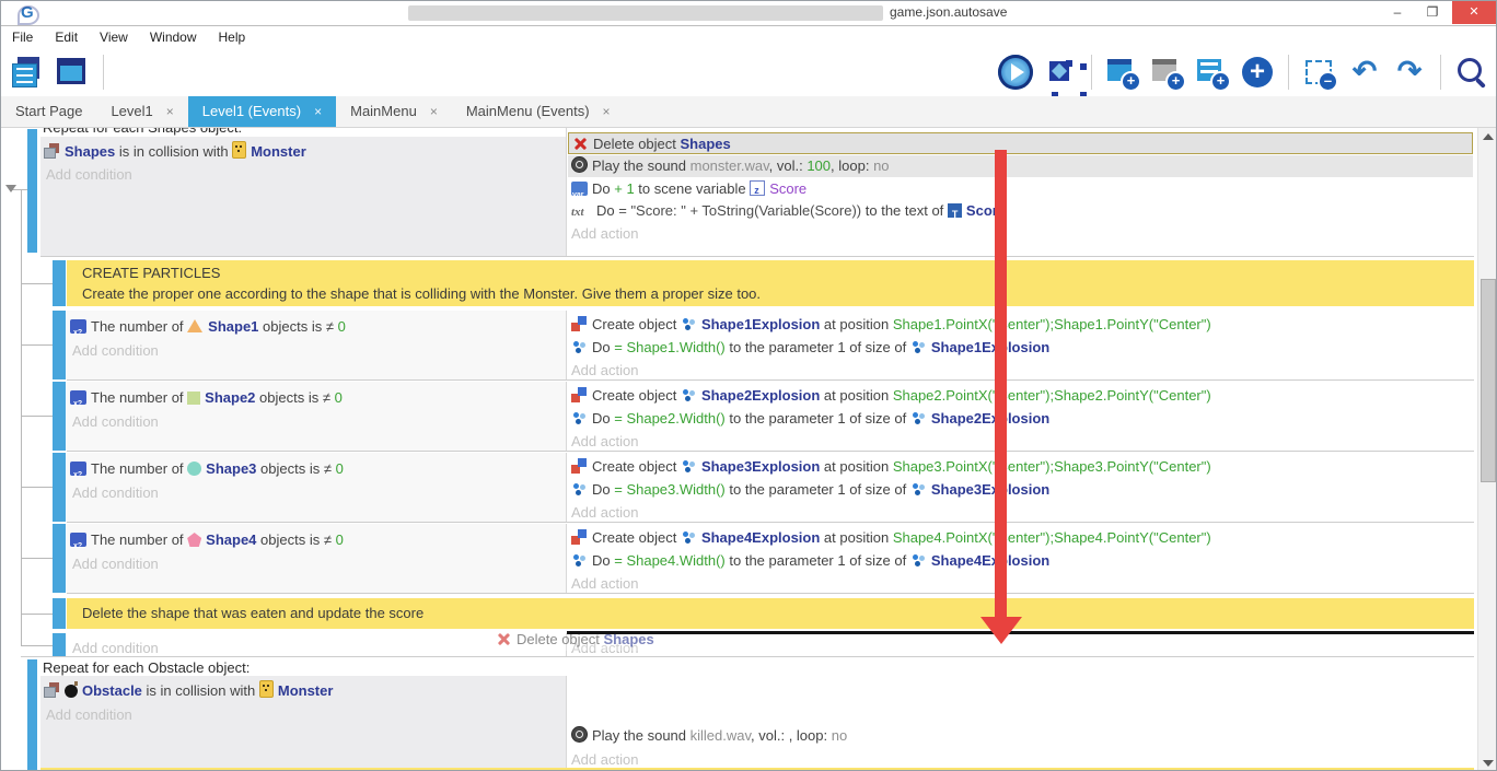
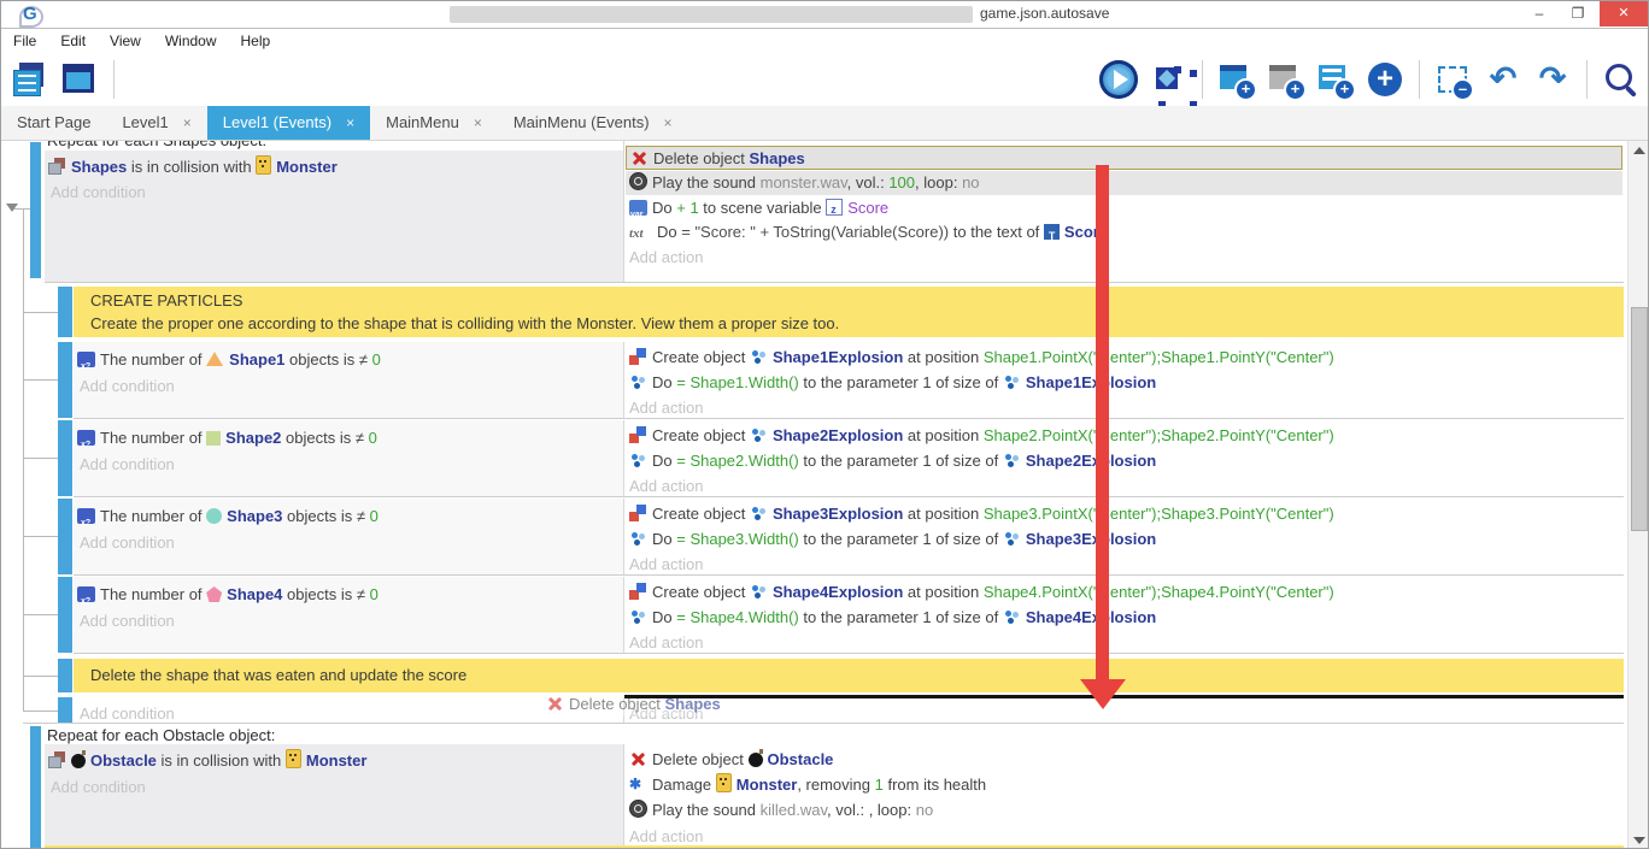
  G
  game.json.autosave
  –
  ❐
  ✕
  File
  Edit
  View
  Window
  Help
  ↶
  ↷
  Start Page
  Level1
  ×
  Level1 (Events)
  ×
  MainMenu
  ×
  MainMenu (Events)
  ×
  Repeat for each Shapes object:
  Shapes is in collision with Monster
  Add condition
  Delete object Shapes
  Play the sound monster.wav, vol.: 100, loop: no
  Do + 1 to scene variable Score
  Do = "Score: " + ToString(Variable(Score)) to the text of Sco
  Add action
  CREATE PARTICLES
- Create the proper one according to the shape that is colliding with the Monster. Give them a proper size too.
+ Create the proper one according to the shape that is colliding with the Monster. View them a proper size too.
  The number of Shape1 objects is ≠ 0
  Add condition
  Create object Shape1Explosion at position Shape1.PointX(enter");Shape1.PointY("Center")
  Do = Shape1.Width() to the parameter 1 of size of Shape1Elosion
  Add action
  The number of Shape2 objects is ≠ 0
  Add condition
  Create object Shape2Explosion at position Shape2.PointX(enter");Shape2.PointY("Center")
  Do = Shape2.Width() to the parameter 1 of size of Shape2Elosion
  Add action
  The number of Shape3 objects is ≠ 0
  Add condition
  Create object Shape3Explosion at position Shape3.PointX(enter");Shape3.PointY("Center")
  Do = Shape3.Width() to the parameter 1 of size of Shape3Elosion
  Add action
  The number of Shape4 objects is ≠ 0
  Add condition
  Create object Shape4Explosion at position Shape4.PointX(enter");Shape4.PointY("Center")
  Do = Shape4.Width() to the parameter 1 of size of Shape4Elosion
  Add action
  Delete the shape that was eaten and update the score
  Add condition
  Add action
  Repeat for each Obstacle object:
  Obstacle is in collision with Monster
  Add condition
+ Delete object Obstacle
+ Damage Monster, removing 1 from its health
  Play the sound killed.wav, vol.: , loop: no
  Add action
  Delete object Shapes
